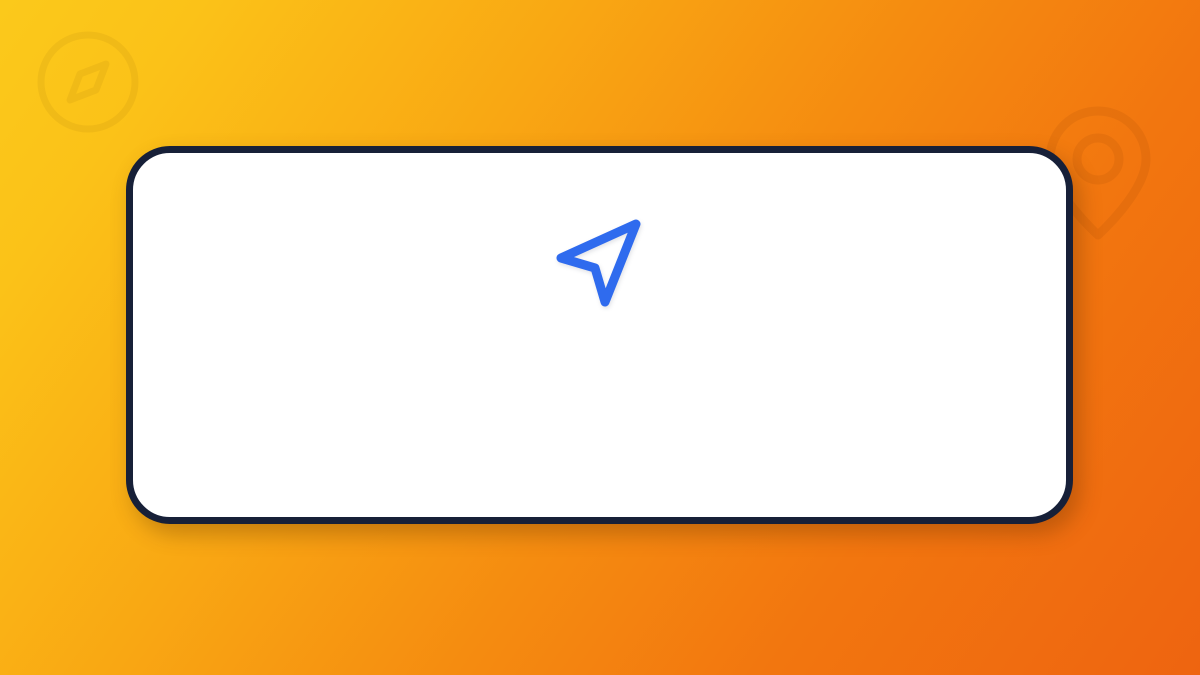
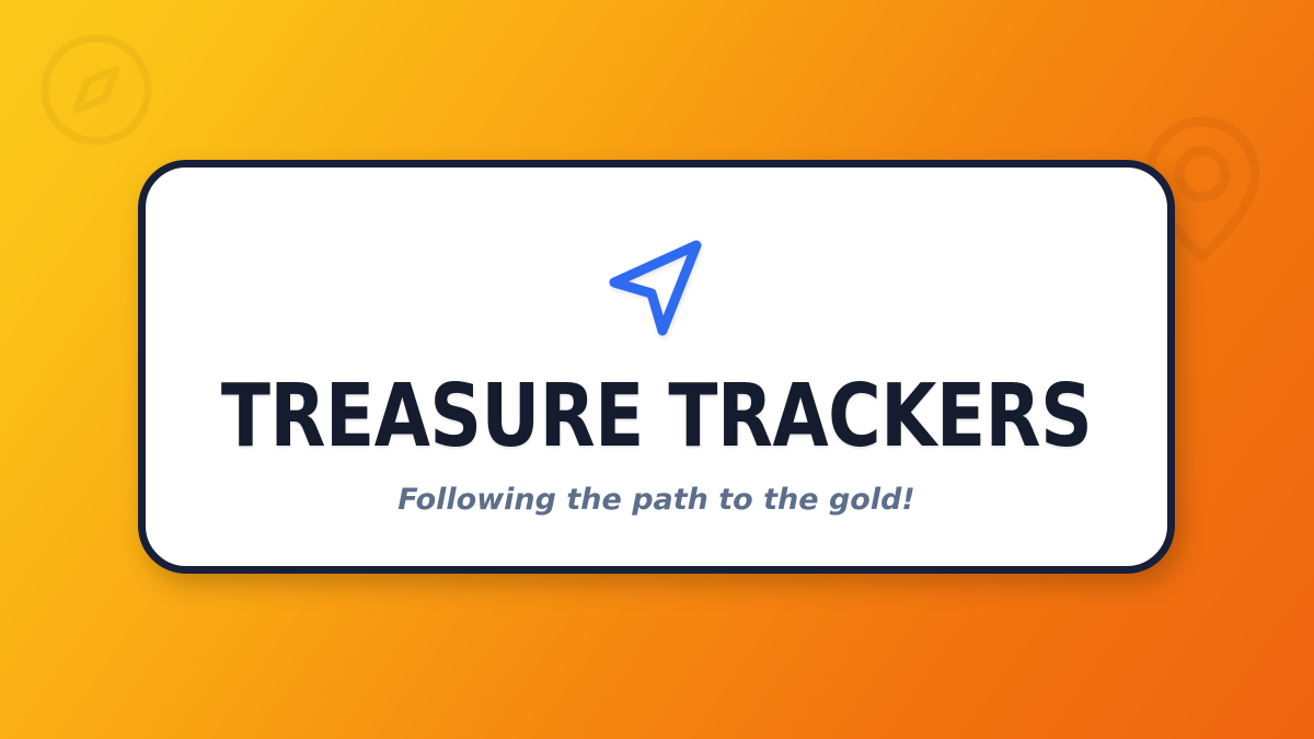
+ TREASURE TRACKERS
+ Following the path to the gold!
